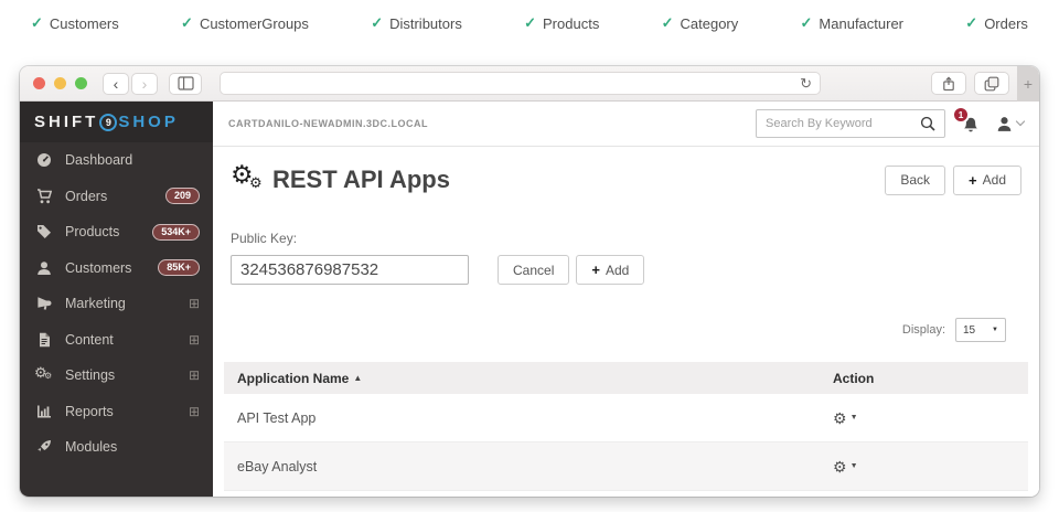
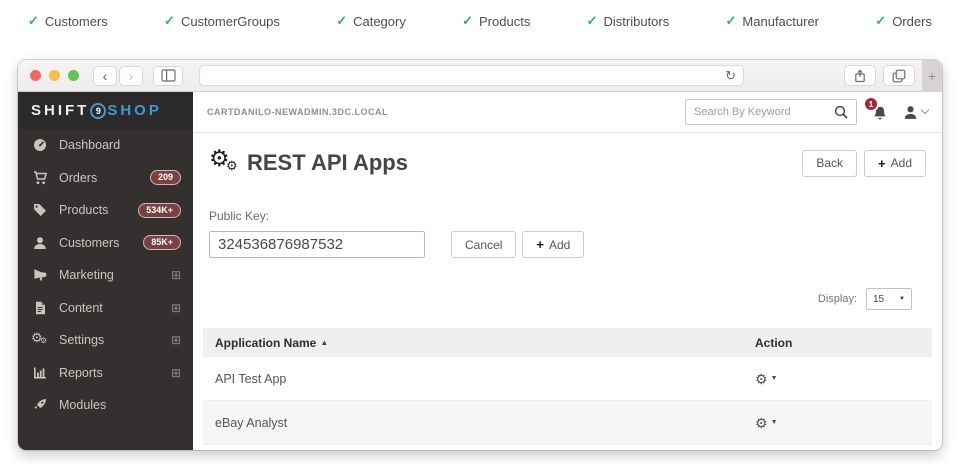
  ✓
  Customers
  ✓
  CustomerGroups
  ✓
- Distributors
+ Category
  ✓
  Products
  ✓
- Category
+ Distributors
  ✓
  Manufacturer
  ✓
  Orders
  ‹
  ›
  ↻
  +
  SHIFT
  9
  SHOP
  Dashboard
  Orders
  209
  Products
  534K+
  Customers
  85K+
  Marketing
  ⊞
  Content
  ⊞
  ⚙
  ⚙
  Settings
  ⊞
  Reports
  ⊞
  Modules
  CARTDANILO-NEWADMIN.3DC.LOCAL
  Search By Keyword
  1
  ⚙
  ⚙
  REST API Apps
  Back
  +
  Add
  Public Key:
  324536876987532
  Cancel
  +
  Add
  Display:
  15
  Application Name
  ▲
  Action
  API Test App
  ⚙
  eBay Analyst
  ⚙
